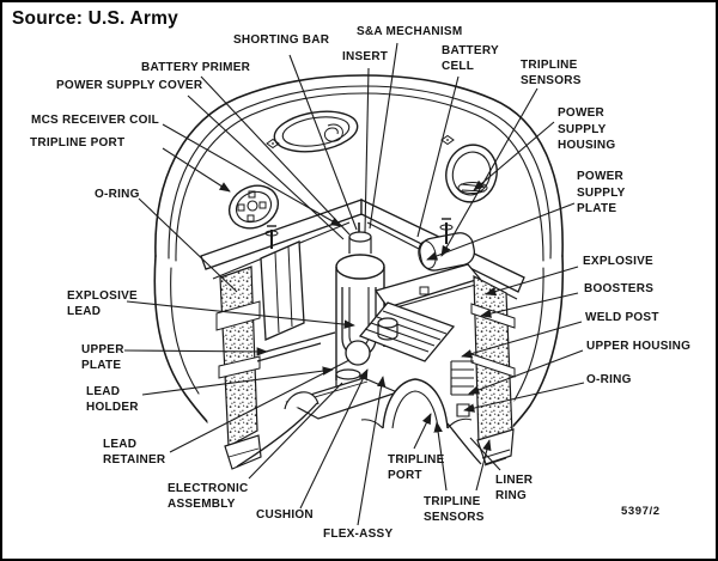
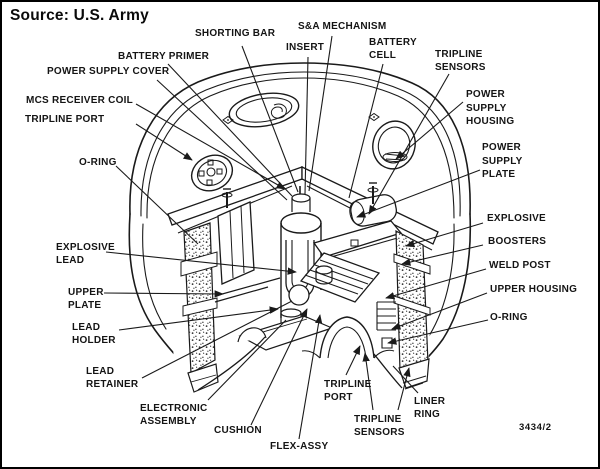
  Source: U.S. Army
  SHORTING BAR
  S&A MECHANISM
  INSERT
  BATTERY
  CELL
  TRIPLINE
  SENSORS
  BATTERY PRIMER
  POWER SUPPLY COVER
  MCS RECEIVER COIL
  TRIPLINE PORT
  O-RING
  POWER
  SUPPLY
  HOUSING
  POWER
  SUPPLY
  PLATE
  EXPLOSIVE
  BOOSTERS
  WELD POST
  UPPER HOUSING
  O-RING
  EXPLOSIVE
  LEAD
  UPPER
  PLATE
  LEAD
  HOLDER
  LEAD
  RETAINER
  ELECTRONIC
  ASSEMBLY
  CUSHION
  FLEX-ASSY
  TRIPLINE
  PORT
  TRIPLINE
  SENSORS
  LINER
  RING
- 5397/2
+ 3434/2
